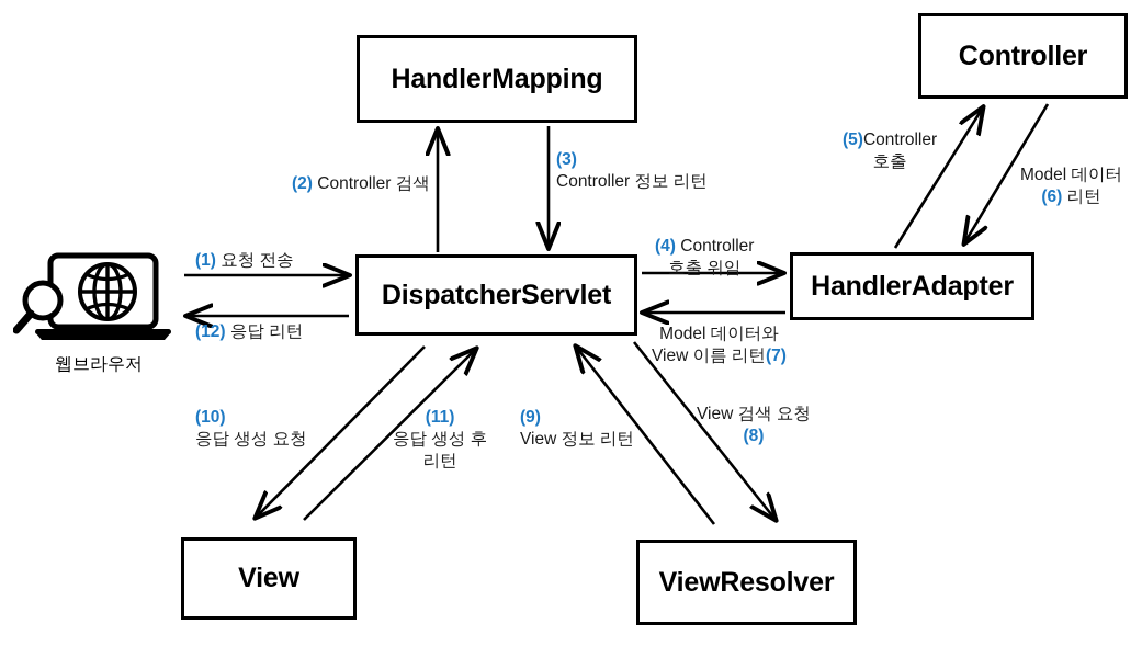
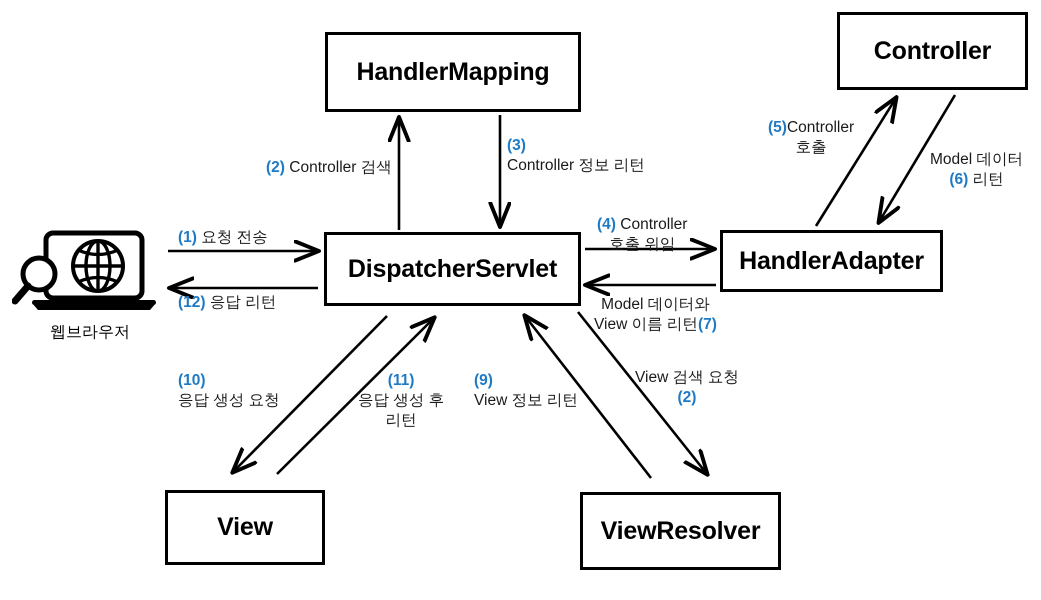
  웹브라우저
  HandlerMapping
  Controller
  DispatcherServlet
  HandlerAdapter
  View
  ViewResolver
  (1) 요청 전송
  (12) 응답 리턴
  (2) Controller 검색
  (3)
  Controller 정보 리턴
  (4) Controller
  호출 위임
  (5)Controller
  호출
  Model 데이터
  (6) 리턴
  Model 데이터와
  View 이름 리턴(7)
  View 검색 요청
- (8)
+ (2)
  (9)
  View 정보 리턴
  (10)
  응답 생성 요청
  (11)
  응답 생성 후
  리턴
